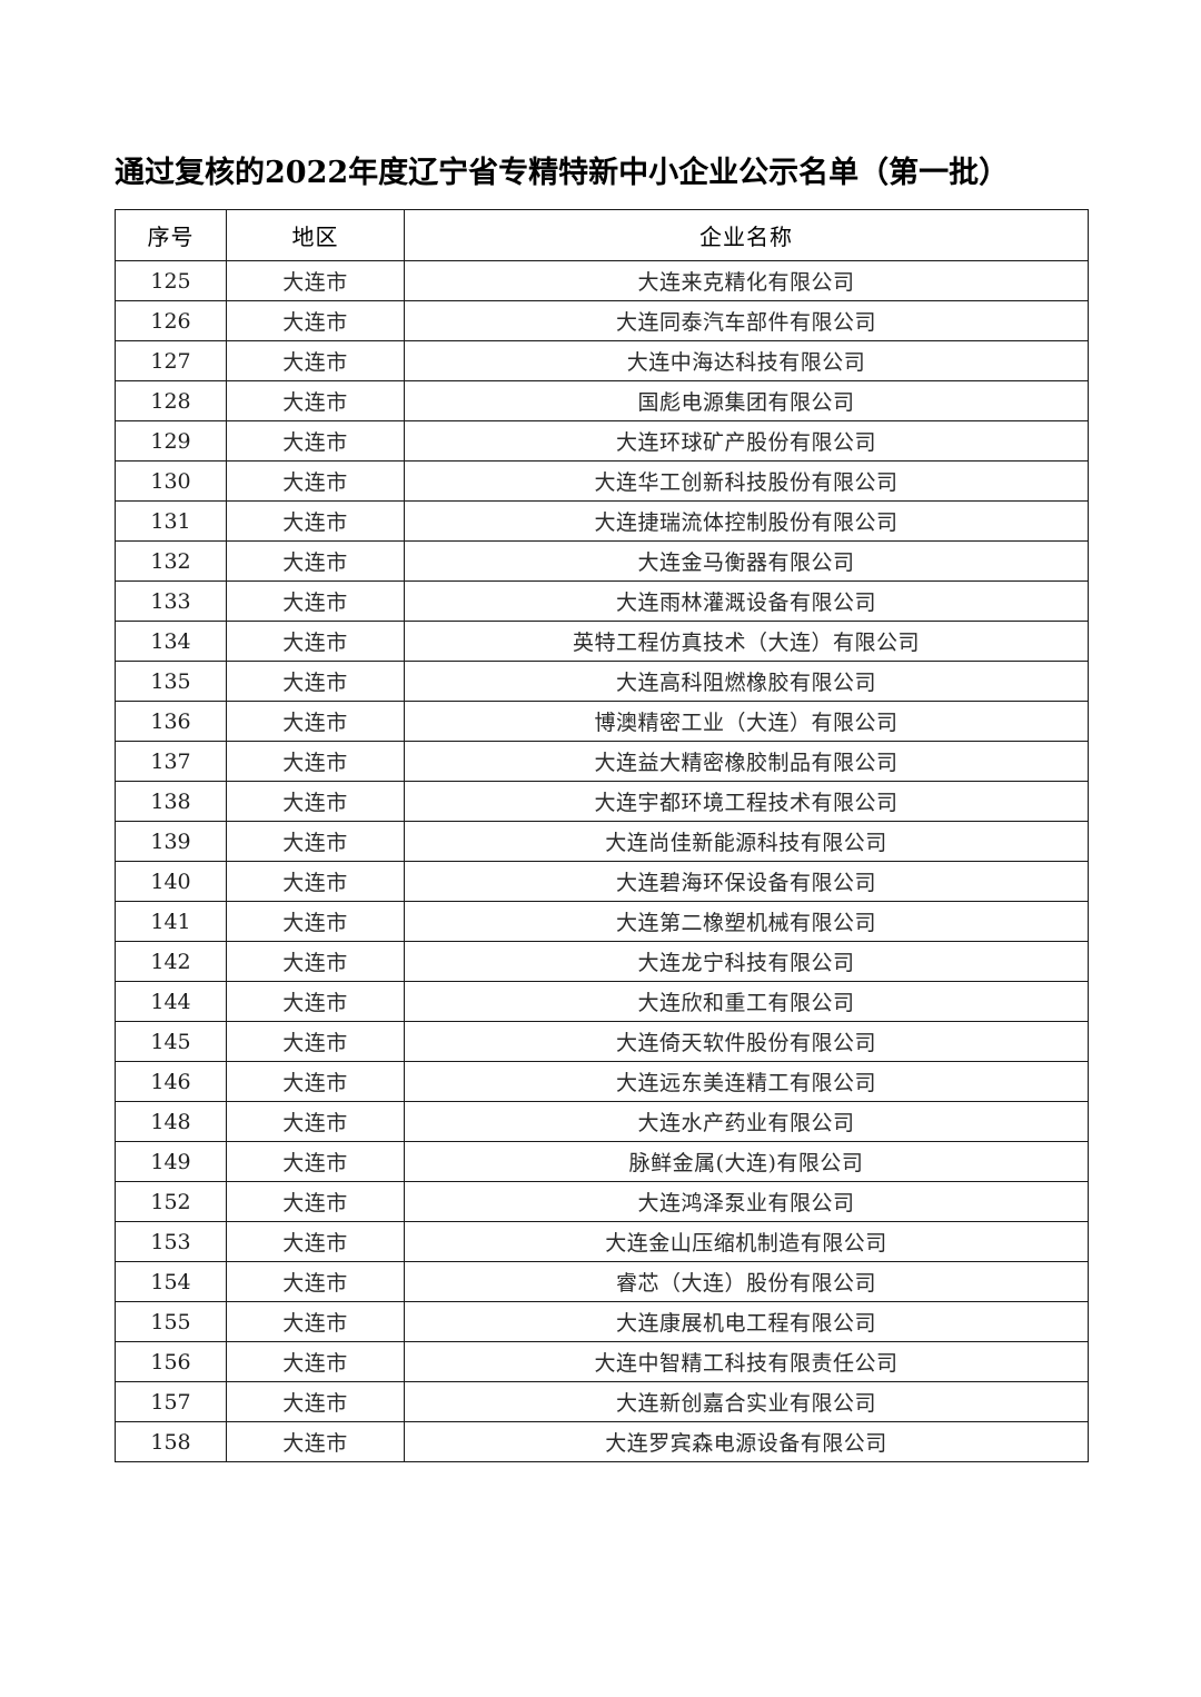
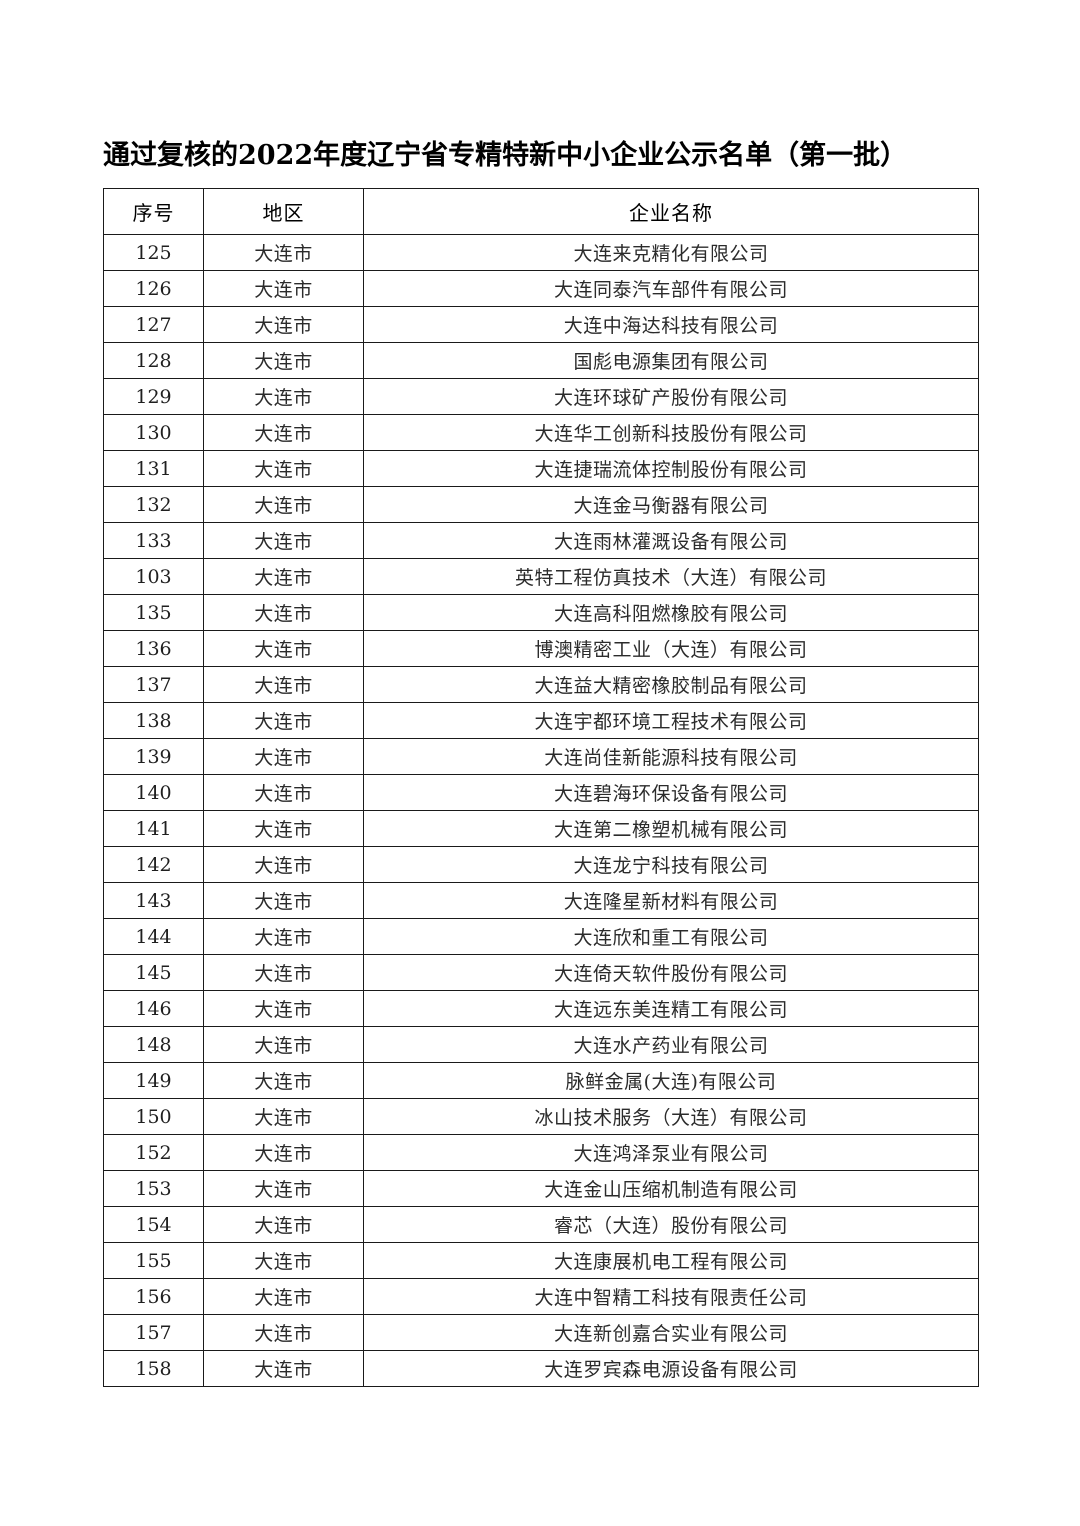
  通过复核的2022年度辽宁省专精特新中小企业公示名单（第一批）
  序号	地区	企业名称
  125	大连市	大连来克精化有限公司
  126	大连市	大连同泰汽车部件有限公司
  127	大连市	大连中海达科技有限公司
  128	大连市	国彪电源集团有限公司
  129	大连市	大连环球矿产股份有限公司
  130	大连市	大连华工创新科技股份有限公司
  131	大连市	大连捷瑞流体控制股份有限公司
  132	大连市	大连金马衡器有限公司
  133	大连市	大连雨林灌溉设备有限公司
- 134	大连市	英特工程仿真技术（大连）有限公司
+ 103	大连市	英特工程仿真技术（大连）有限公司
  135	大连市	大连高科阻燃橡胶有限公司
  136	大连市	博澳精密工业（大连）有限公司
  137	大连市	大连益大精密橡胶制品有限公司
  138	大连市	大连宇都环境工程技术有限公司
  139	大连市	大连尚佳新能源科技有限公司
  140	大连市	大连碧海环保设备有限公司
  141	大连市	大连第二橡塑机械有限公司
  142	大连市	大连龙宁科技有限公司
+ 143	大连市	大连隆星新材料有限公司
  144	大连市	大连欣和重工有限公司
  145	大连市	大连倚天软件股份有限公司
  146	大连市	大连远东美连精工有限公司
  148	大连市	大连水产药业有限公司
  149	大连市	脉鲜金属(大连)有限公司
+ 150	大连市	冰山技术服务（大连）有限公司
  152	大连市	大连鸿泽泵业有限公司
  153	大连市	大连金山压缩机制造有限公司
  154	大连市	睿芯（大连）股份有限公司
  155	大连市	大连康展机电工程有限公司
  156	大连市	大连中智精工科技有限责任公司
  157	大连市	大连新创嘉合实业有限公司
  158	大连市	大连罗宾森电源设备有限公司
